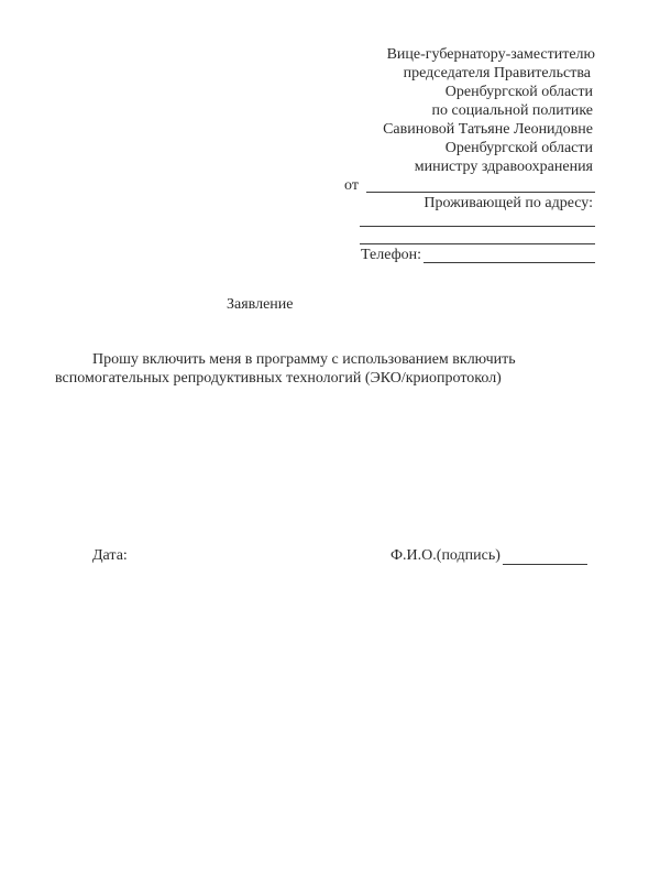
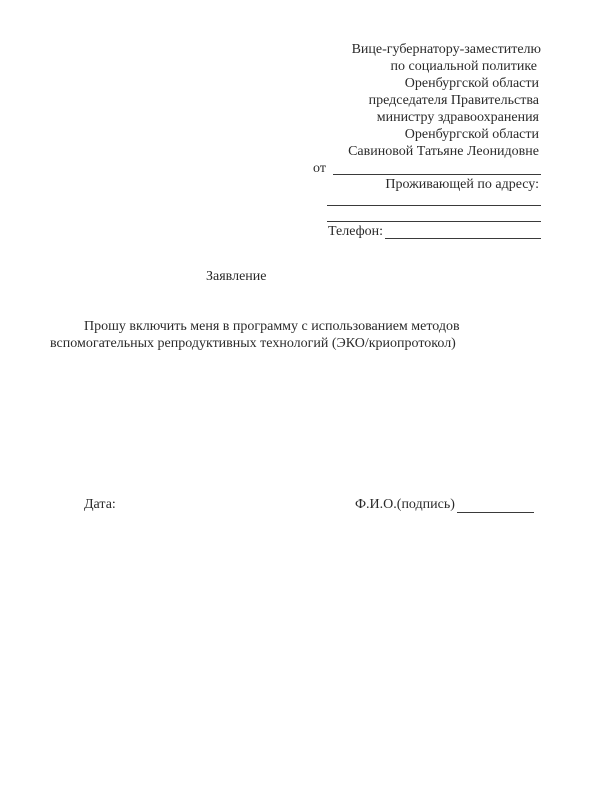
  Вице-губернатору-заместителю
- председателя Правительства
+ по социальной политике
  Оренбургской области
- по социальной политике
+ председателя Правительства
- Савиновой Татьяне Леонидовне
+ министру здравоохранения
  Оренбургской области
- министру здравоохранения
+ Савиновой Татьяне Леонидовне
  от
  Проживающей по адресу:
  Телефон:
  Заявление
- Прошу включить меня в программу с использованием включить
+ Прошу включить меня в программу с использованием методов
  вспомогательных репродуктивных технологий (ЭКО/криопротокол)
  Дата:
  Ф.И.О.(подпись)
